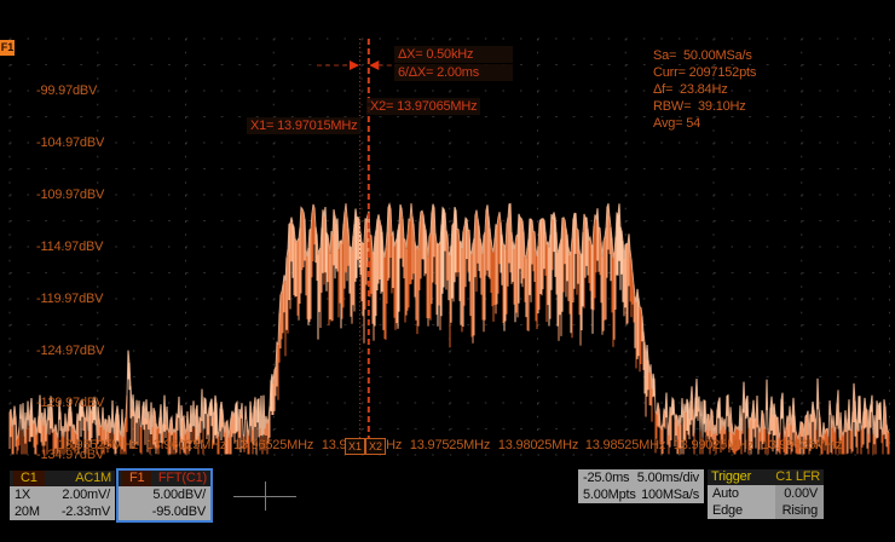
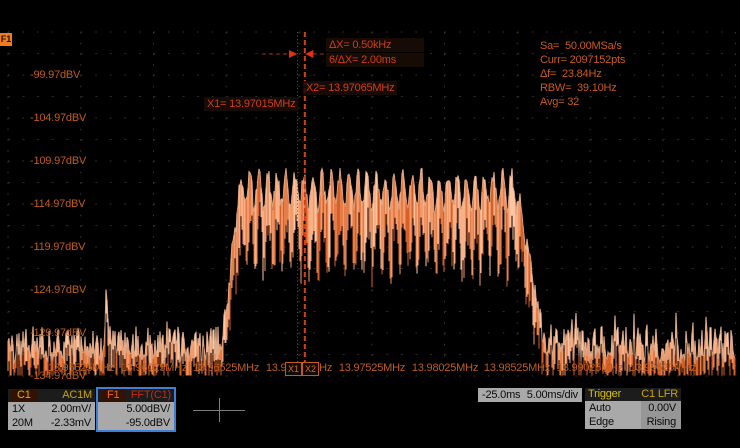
  F1
  -99.97dBV
  -104.97dBV
  -109.97dBV
  -114.97dBV
  -119.97dBV
  -124.97dBV
  -129.97dBV
  -134.97dBV
  13.95525MHz
  13.96025MHz
  13.96525MHz
  13.97525MHz
  13.98025MHz
  13.98525MHz
  13.99025MHz
  13.99525MHz
  ΔX= 0.50kHz
  6/ΔX= 2.00ms
  X2= 13.97065MHz
  X1= 13.97015MHz
  Sa= 50.00MSa/s
  Curr= 2097152pts
  Δf= 23.84Hz
  RBW= 39.10Hz
- Avg= 54
+ Avg= 32
  X1
  X2
  C1
  AC1M
  1X
  2.00mV/
  20M
  -2.33mV
  F1
  FFT(C1)
  5.00dBV/
  -95.0dBV
  -25.0ms
  5.00ms/div
- 5.00Mpts
- 100MSa/s
  Trigger
  C1 LFR
  Auto
  0.00V
  Edge
  Rising
